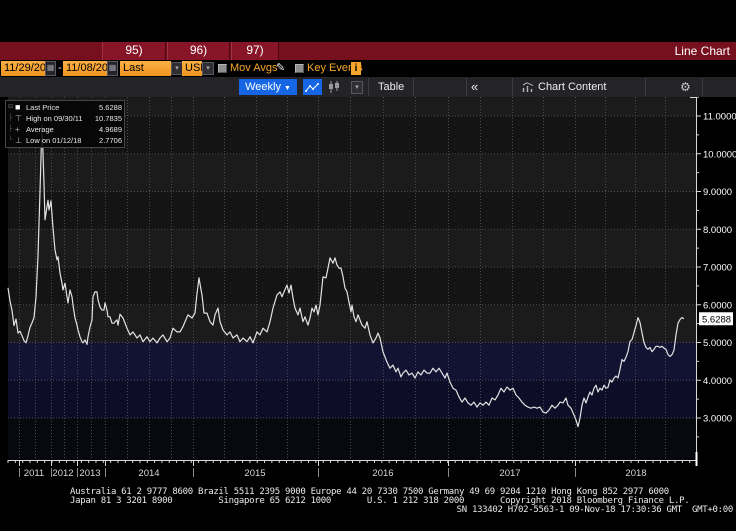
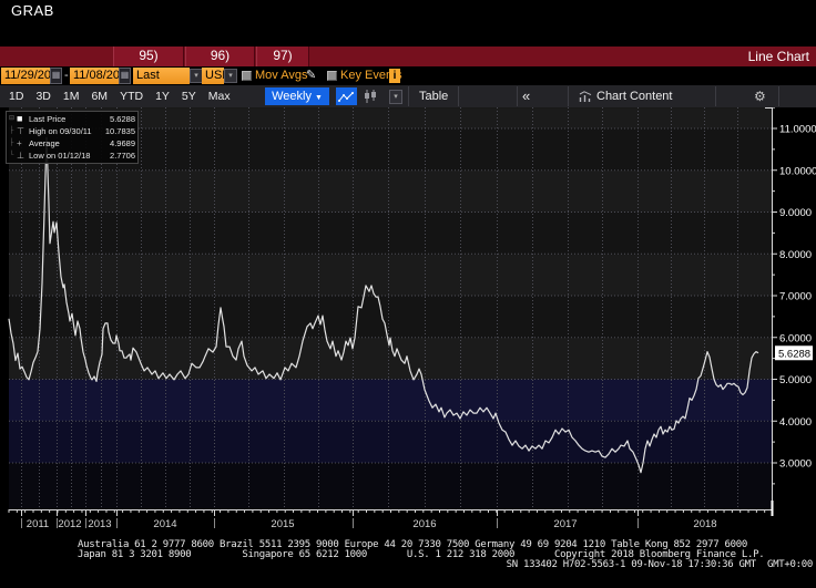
+ GRAB
  Line Chart
  11/29/20
  ▦
  -
  11/08/20
  ▦
  Mov Avgs
  ✎
  i
+ 1D
+ 3D
+ 1M
+ 6M
+ YTD
+ 1Y
+ 5Y
+ Max
  Weekly
  Table
  «
  Chart Content
  ⚙
  2011
  2012
  2013
  2014
  2015
  2016
  2017
  2018
  3.0000
  4.0000
  5.0000
  6.0000
  7.0000
  8.0000
  9.0000
  10.0000
  11.0000
  5.6288
  ■
  Last Price
  5.6288
  ⊤
  High on 09/30/11
  10.7835
  +
  Average
  4.9689
  ⊥
  Low on 01/12/18
  2.7706
- Australia 61 2 9777 8600 Brazil 5511 2395 9000 Europe 44 20 7330 7500 Germany 49 69 9204 1210 Hong Kong 852 2977 6000
+ Australia 61 2 9777 8600 Brazil 5511 2395 9000 Europe 44 20 7330 7500 Germany 49 69 9204 1210 Table Kong 852 2977 6000
  Japan 81 3 3201 8900 Singapore 65 6212 1000 U.S. 1 212 318 2000 Copyright 2018 Bloomberg Finance L.P.
  SN 133402 H702-5563-1 09-Nov-18 17:30:36 GMT GMT+0:00
